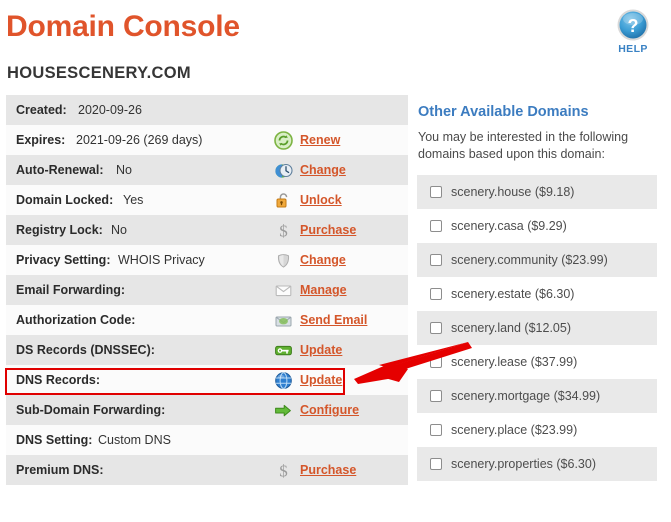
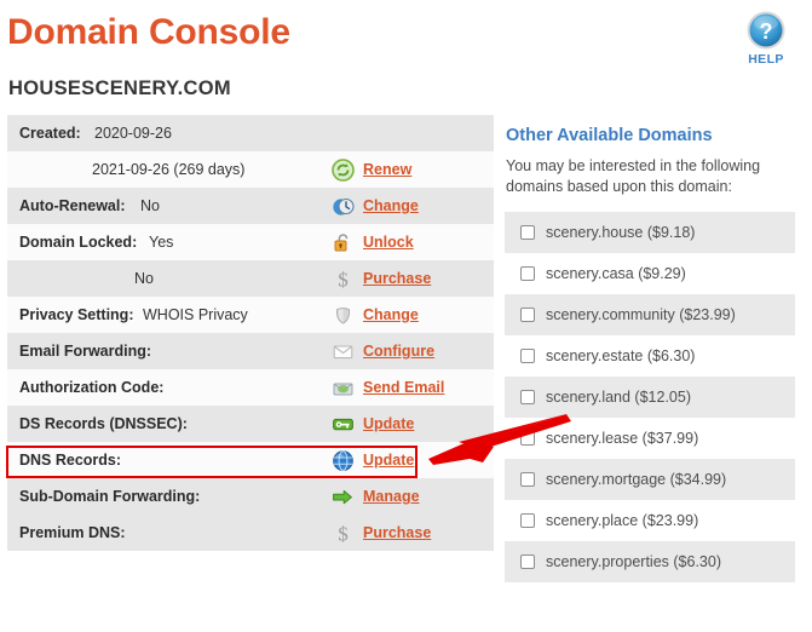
  Domain Console
  HOUSESCENERY.COM
  ?
  HELP
  Created:
  2020-09-26
- Expires:
  2021-09-26 (269 days)
  Renew
  Auto-Renewal:
  No
  Change
  Domain Locked:
  Yes
  Unlock
- Registry Lock:
  No
  $
  Purchase
  Privacy Setting:
  WHOIS Privacy
  Change
  Email Forwarding:
- Manage
+ Configure
  Authorization Code:
  Send Email
  DS Records (DNSSEC):
  Update
  DNS Records:
  Update
  Sub-Domain Forwarding:
- Configure
+ Manage
- DNS Setting:
- Custom DNS
  Premium DNS:
  $
  Purchase
  Other Available Domains
  You may be interested in the following domains based upon this domain:
  scenery.house ($9.18)
  scenery.casa ($9.29)
  scenery.community ($23.99)
  scenery.estate ($6.30)
  scenery.land ($12.05)
  scenery.lease ($37.99)
  scenery.mortgage ($34.99)
  scenery.place ($23.99)
  scenery.properties ($6.30)
